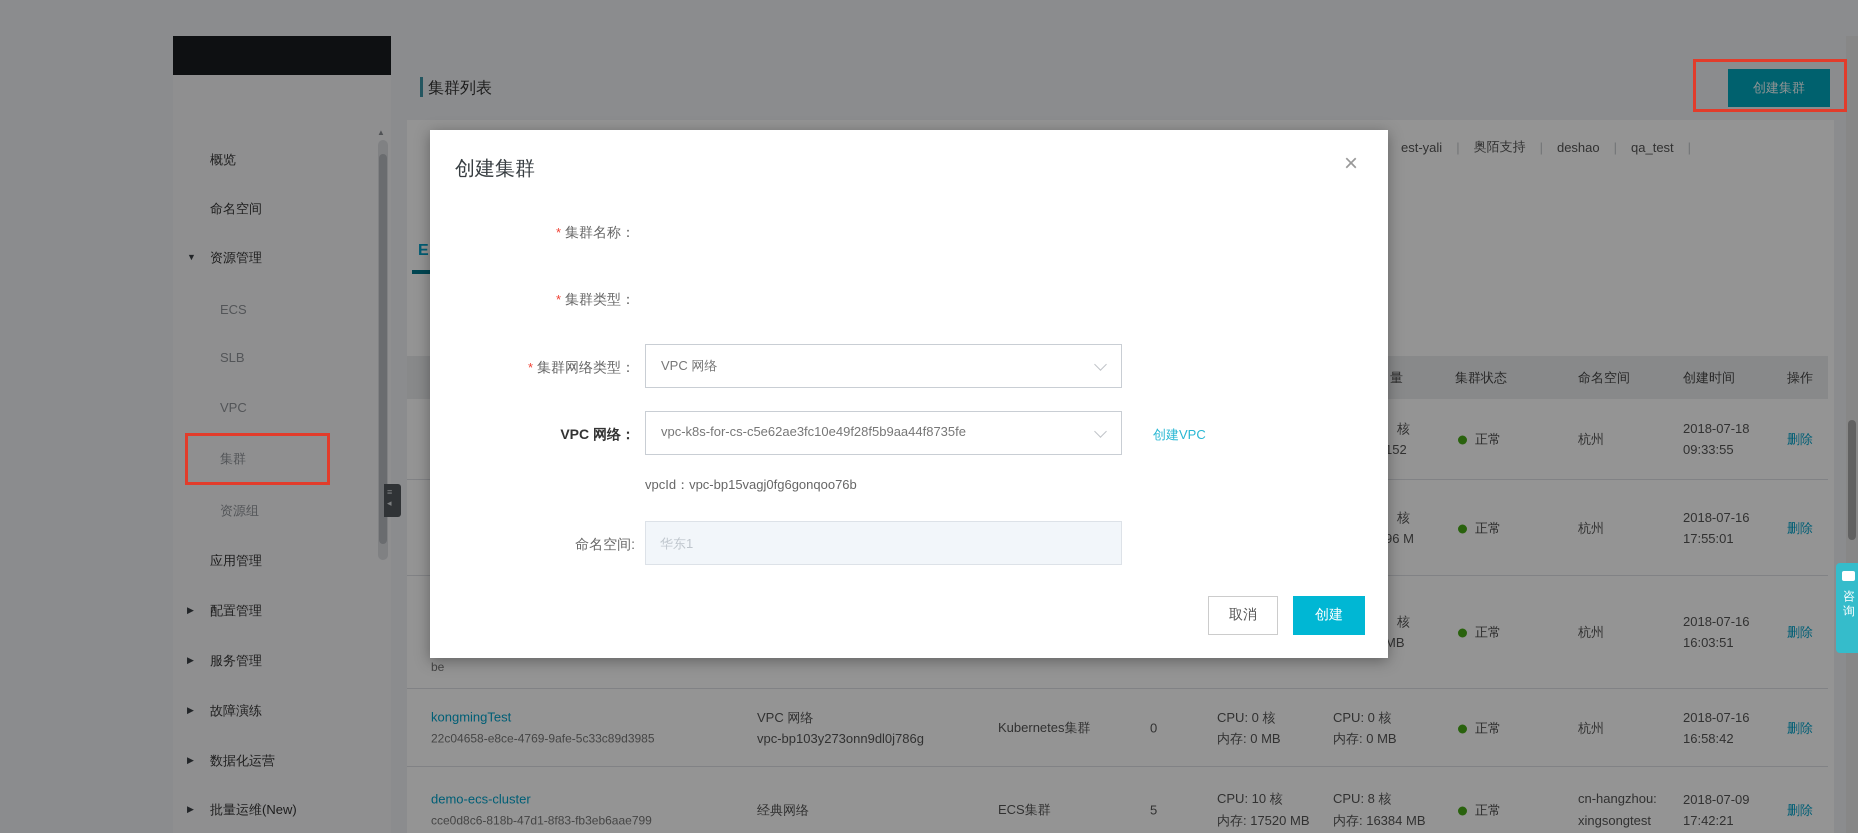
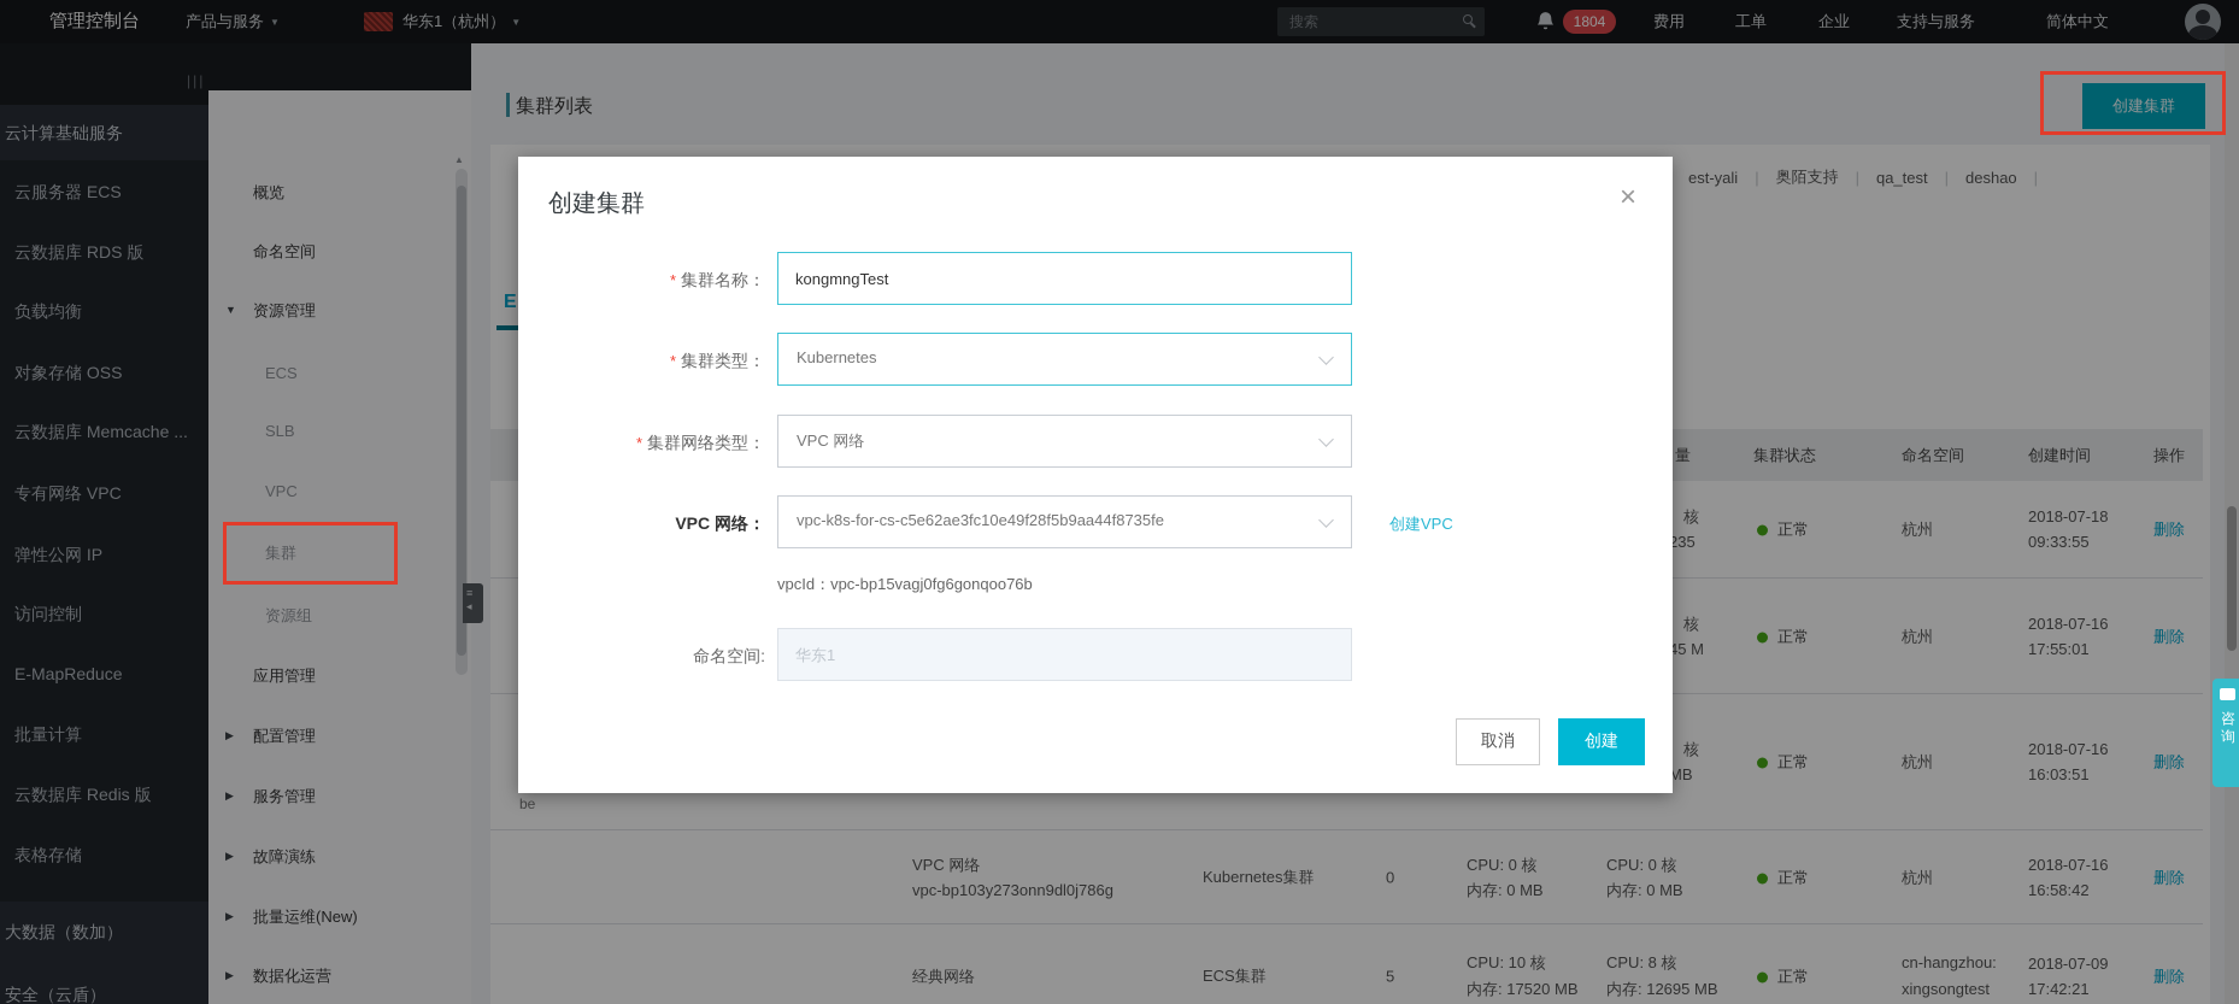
+ 管理控制台
+ 产品与服务 ▼
+ 华东1（杭州） ▼
+ 搜索
+ 1804
+ 费用
+ 工单
+ 企业
+ 支持与服务
+ 简体中文
+ |||
+ 云计算基础服务
+ 云服务器 ECS
+ 云数据库 RDS 版
+ 负载均衡
+ 对象存储 OSS
+ 云数据库 Memcache ...
+ 专有网络 VPC
+ 弹性公网 IP
+ 访问控制
+ E-MapReduce
+ 批量计算
+ 云数据库 Redis 版
+ 表格存储
+ 大数据（数加）
+ 安全（云盾）
  概览
  命名空间
  ▼
  资源管理
  ECS
  SLB
  VPC
  集群
  资源组
  应用管理
  ▶
  配置管理
  ▶
  服务管理
  ▶
  故障演练
  ▶
- 数据化运营
+ 批量运维(New)
  ▶
- 批量运维(New)
+ 数据化运营
  ▲
  ≡
  ◂
  集群列表
  创建集群
  est-yali
  奥陌支持
  |
- deshao
+ qa_test
  |
- qa_test
+ deshao
  |
  E
  量
  集群状态
  命名空间
  创建时间
  操作
  核
- 152
+ 235
  正常
  杭州
  2018-07-18
  09:33:55
  删除
  核
- 96 M
+ 45 M
  正常
  杭州
  2018-07-16
  17:55:01
  删除
  核
  MB
  正常
  杭州
  2018-07-16
  16:03:51
  删除
  be
- kongmingTest
- 22c04658-e8ce-4769-9afe-5c33c89d3985
  VPC 网络
  vpc-bp103y273onn9dl0j786g
  Kubernetes集群
  0
  CPU: 0 核
  内存: 0 MB
  CPU: 0 核
  内存: 0 MB
  正常
  杭州
  2018-07-16
  16:58:42
  删除
- demo-ecs-cluster
- cce0d8c6-818b-47d1-8f83-fb3eb6aae799
  经典网络
  ECS集群
  5
  CPU: 10 核
  内存: 17520 MB
  CPU: 8 核
- 内存: 16384 MB
+ 内存: 12695 MB
  正常
  cn-hangzhou: xingsongtest
  2018-07-09
  17:42:21
  删除
  咨询
  创建集群
  ×
  * 集群名称：
+ kongmngTest
  * 集群类型：
+ Kubernetes
  * 集群网络类型：
  VPC 网络
  VPC 网络：
  vpc-k8s-for-cs-c5e62ae3fc10e49f28f5b9aa44f8735fe
  创建VPC
  vpcId：vpc-bp15vagj0fg6gonqoo76b
  命名空间:
  华东1
  取消
  创建
